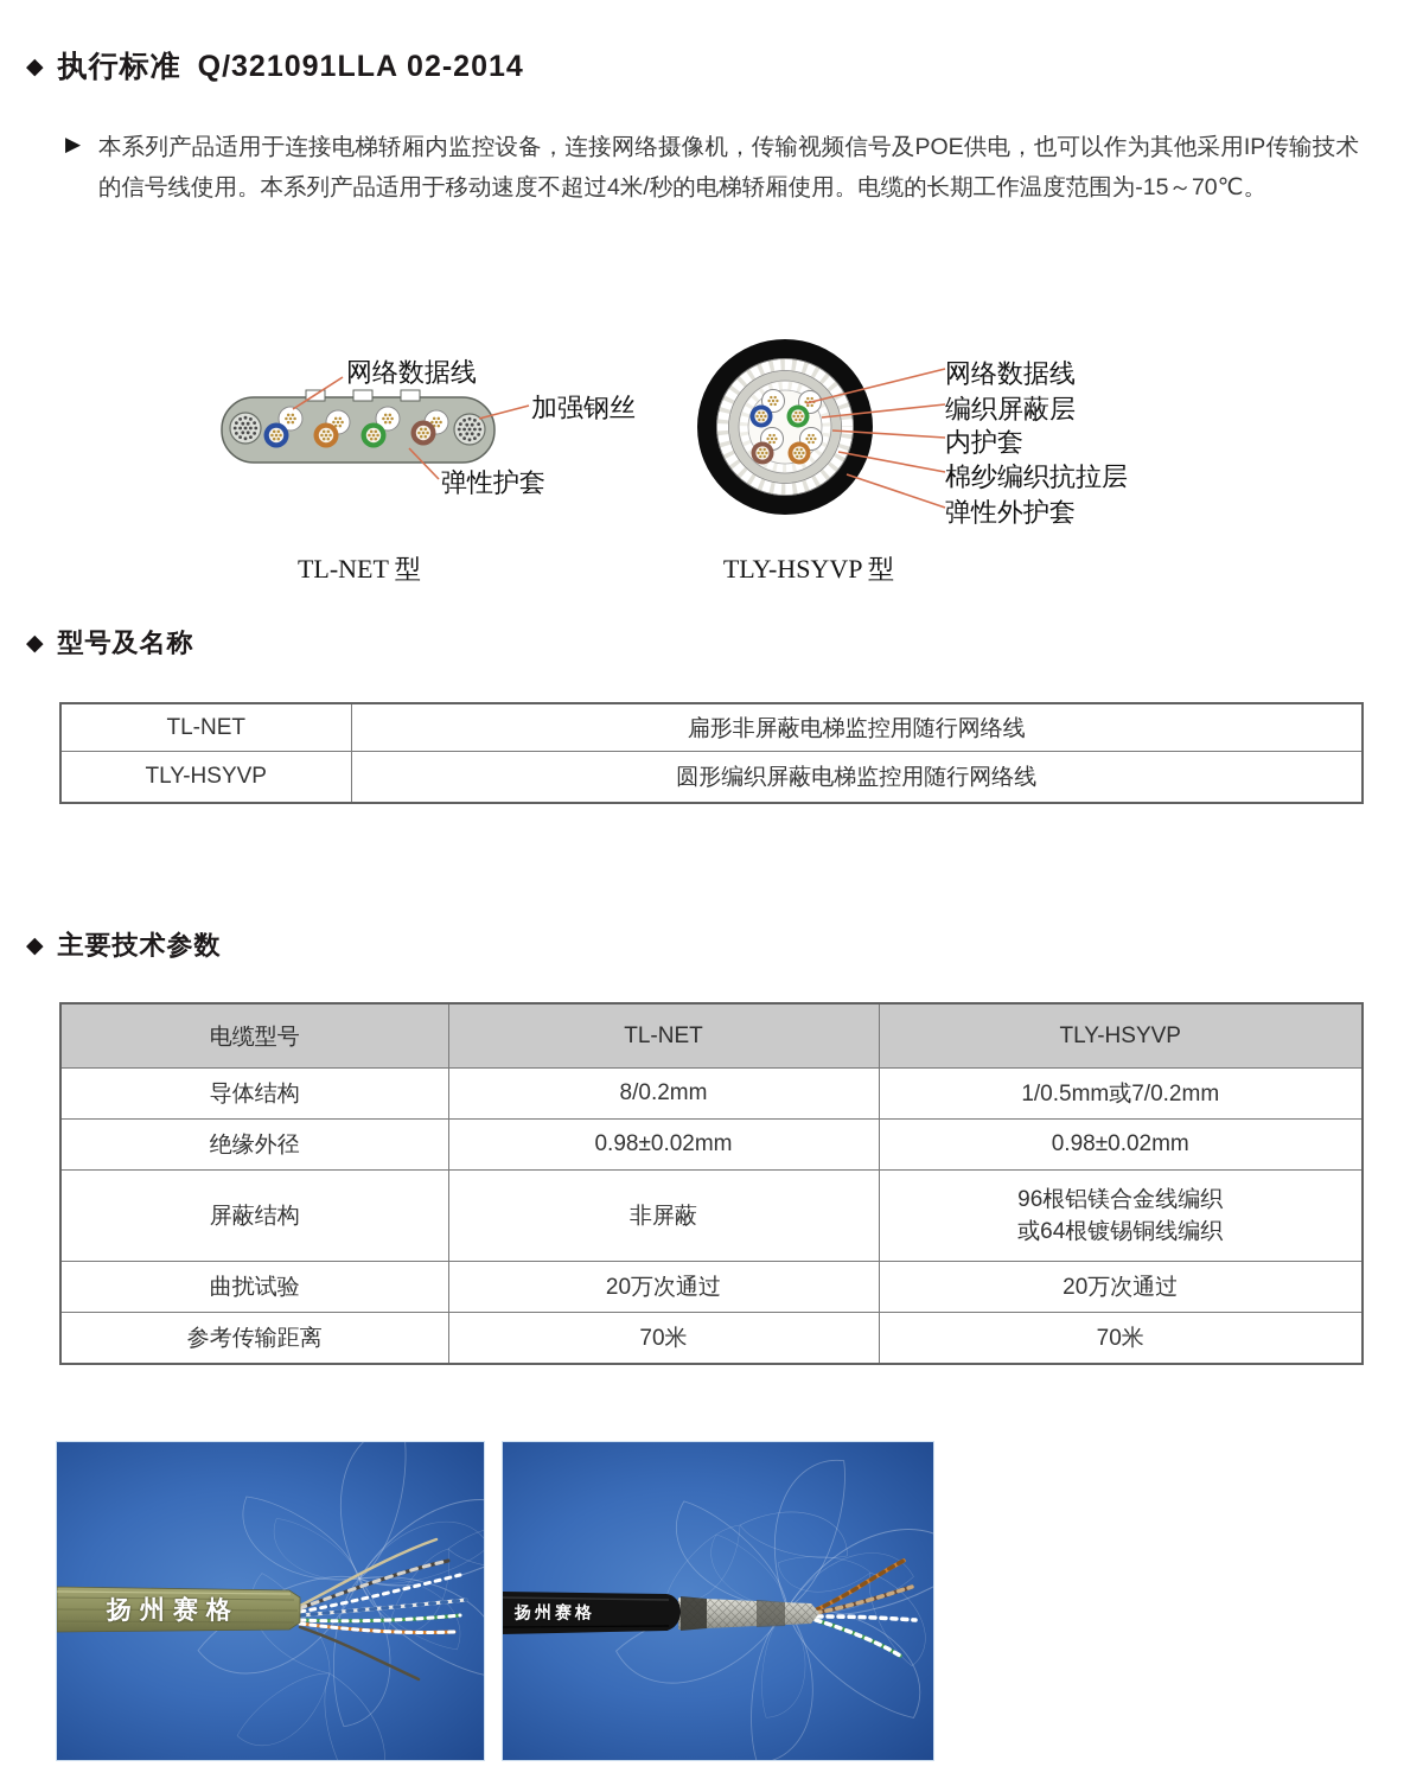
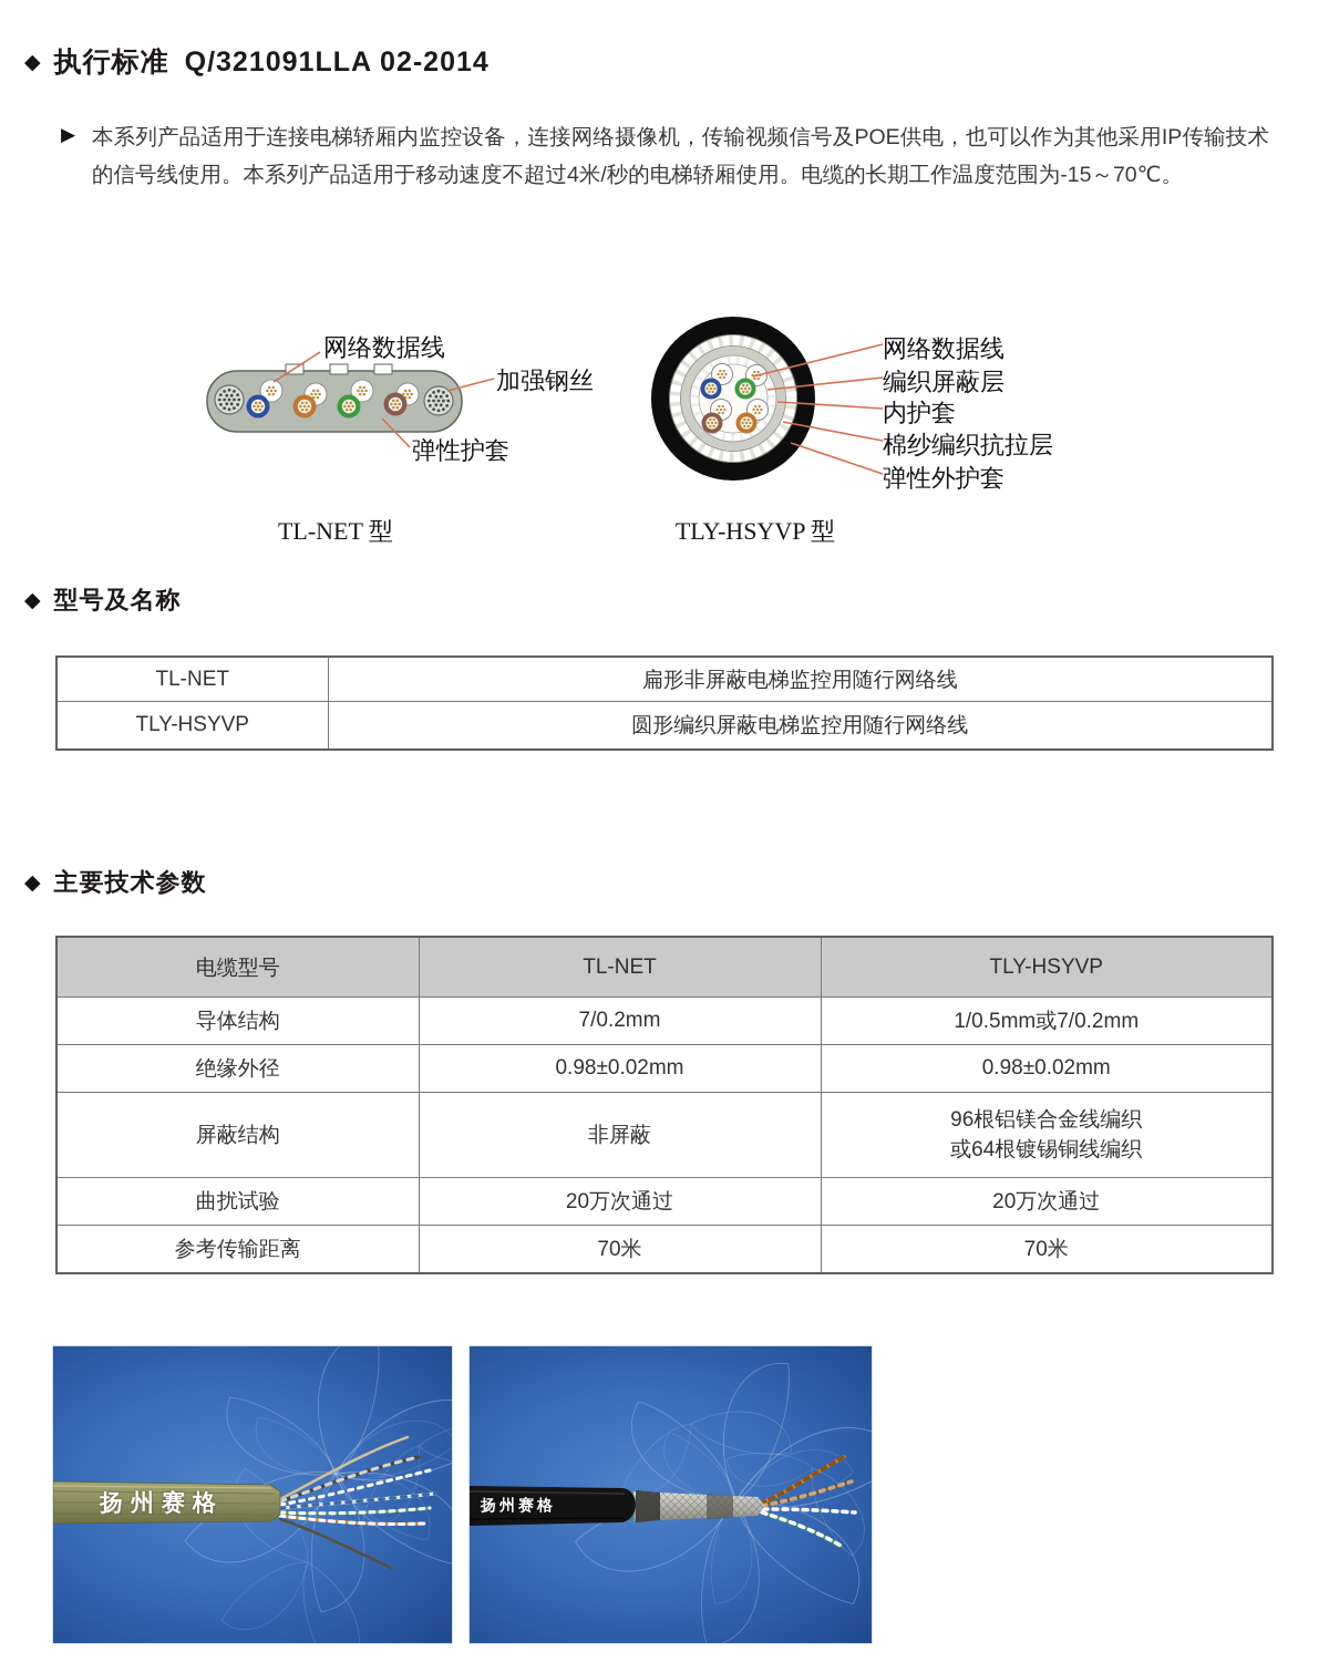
  ◆
  执行标准
  Q/321091LLA 02-2014
  ▶
  本系列产品适用于连接电梯轿厢内监控设备，连接网络摄像机，传输视频信号及POE供电，也可以作为其他采用IP传输技术的信号线使用。本系列产品适用于移动速度不超过4米/秒的电梯轿厢使用。电缆的长期工作温度范围为-15～70℃。
  网络数据线
  加强钢丝
  弹性护套
  TL-NET 型
  网络数据线
  编织屏蔽层
  内护套
  棉纱编织抗拉层
  弹性外护套
  TLY-HSYVP 型
  ◆
  型号及名称
  TL-NET	扁形非屏蔽电梯监控用随行网络线
  TLY-HSYVP	圆形编织屏蔽电梯监控用随行网络线
  ◆
  主要技术参数
  电缆型号	TL-NET	TLY-HSYVP
- 导体结构	8/0.2mm	1/0.5mm或7/0.2mm
+ 导体结构	7/0.2mm	1/0.5mm或7/0.2mm
  绝缘外径	0.98±0.02mm	0.98±0.02mm
  屏蔽结构	非屏蔽	96根铝镁合金线编织 或64根镀锡铜线编织
  曲扰试验	20万次通过	20万次通过
  参考传输距离	70米	70米
  扬州赛格
  扬州赛格
